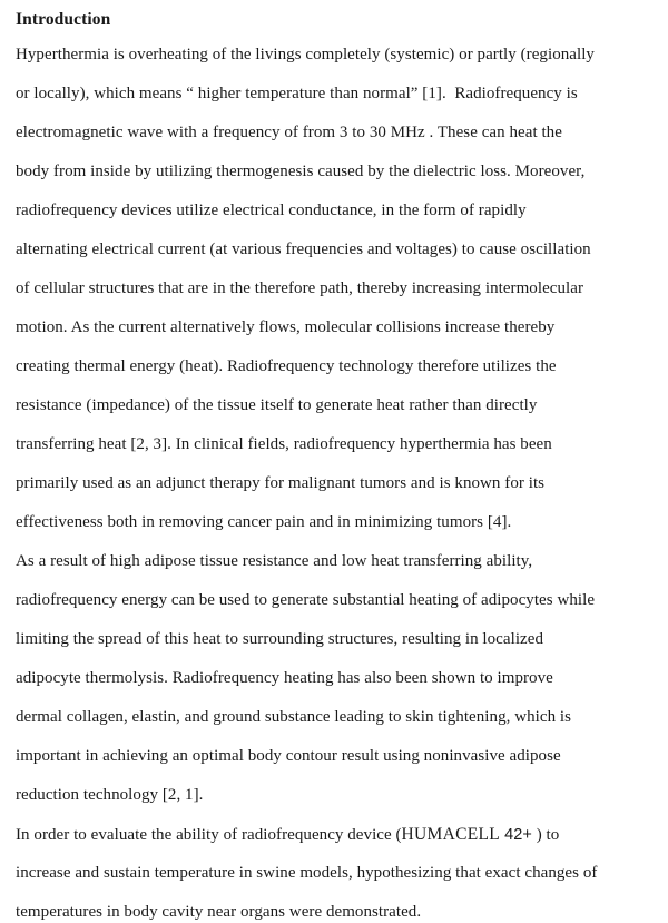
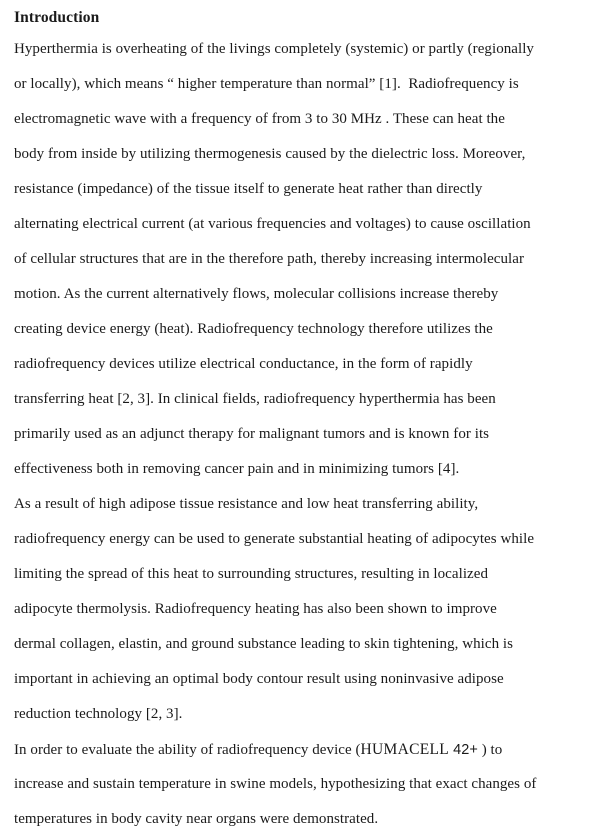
  Introduction
  Hyperthermia is overheating of the livings completely (systemic) or partly (regionally
  or locally), which means “ higher temperature than normal” [1]. Radiofrequency is
  electromagnetic wave with a frequency of from 3 to 30 MHz . These can heat the
  body from inside by utilizing thermogenesis caused by the dielectric loss. Moreover,
- radiofrequency devices utilize electrical conductance, in the form of rapidly
+ resistance (impedance) of the tissue itself to generate heat rather than directly
  alternating electrical current (at various frequencies and voltages) to cause oscillation
  of cellular structures that are in the therefore path, thereby increasing intermolecular
  motion. As the current alternatively flows, molecular collisions increase thereby
- creating thermal energy (heat). Radiofrequency technology therefore utilizes the
+ creating device energy (heat). Radiofrequency technology therefore utilizes the
- resistance (impedance) of the tissue itself to generate heat rather than directly
+ radiofrequency devices utilize electrical conductance, in the form of rapidly
  transferring heat [2, 3]. In clinical fields, radiofrequency hyperthermia has been
  primarily used as an adjunct therapy for malignant tumors and is known for its
  effectiveness both in removing cancer pain and in minimizing tumors [4].
  As a result of high adipose tissue resistance and low heat transferring ability,
  radiofrequency energy can be used to generate substantial heating of adipocytes while
  limiting the spread of this heat to surrounding structures, resulting in localized
  adipocyte thermolysis. Radiofrequency heating has also been shown to improve
  dermal collagen, elastin, and ground substance leading to skin tightening, which is
  important in achieving an optimal body contour result using noninvasive adipose
- reduction technology [2, 1].
+ reduction technology [2, 3].
  In order to evaluate the ability of radiofrequency device (HUMACELL 42+ ) to
  increase and sustain temperature in swine models, hypothesizing that exact changes of
  temperatures in body cavity near organs were demonstrated.
